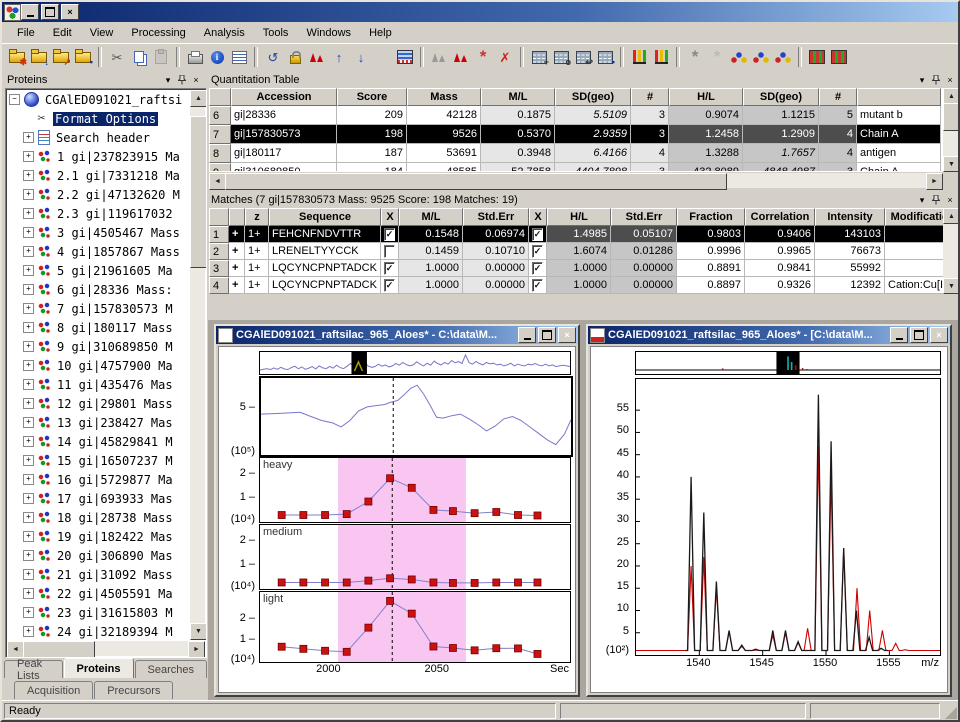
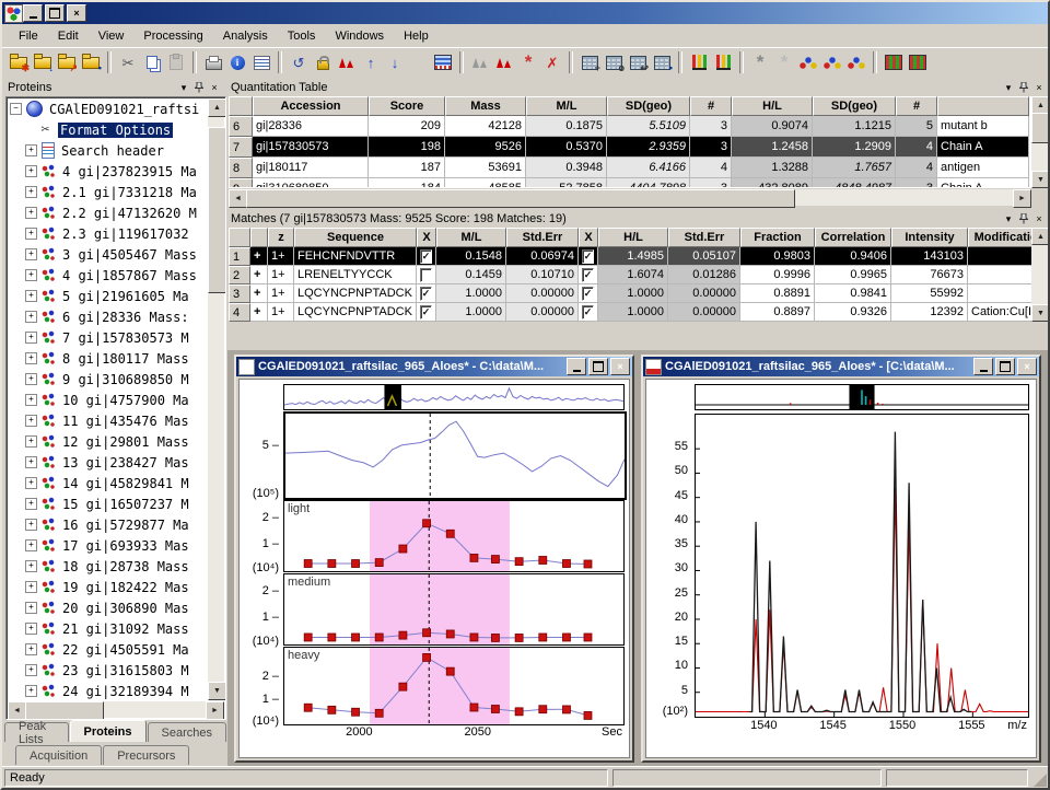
  ×
  File
  Edit
  View
  Processing
  Analysis
  Tools
  Windows
  Help
  ✱
  ↓
  ↗
  ▪
  ✂
  i
  ↺
  ↑
  ↓
  *
  ✗
  +
  o
  ↩
  ▪
  *
  *
  Proteins
  ▾
  ×
  −
  CGAlED091021_raftsi
  ✂
  Format Options
  +
  Search header
  +
- 1 gi|237823915 Ma
+ 4 gi|237823915 Ma
  +
  2.1 gi|7331218 Ma
  +
  2.2 gi|47132620 M
  +
  2.3 gi|119617032
  +
  3 gi|4505467 Mass
  +
  4 gi|1857867 Mass
  +
  5 gi|21961605 Ma
  +
  6 gi|28336 Mass:
  +
  7 gi|157830573 M
  +
  8 gi|180117 Mass
  +
  9 gi|310689850 M
  +
  10 gi|4757900 Ma
  +
  11 gi|435476 Mas
  +
  12 gi|29801 Mass
  +
  13 gi|238427 Mas
  +
  14 gi|45829841 M
  +
  15 gi|16507237 M
  +
  16 gi|5729877 Ma
  +
  17 gi|693933 Mas
  +
  18 gi|28738 Mass
  +
  19 gi|182422 Mas
  +
  20 gi|306890 Mas
  +
  21 gi|31092 Mass
  +
  22 gi|4505591 Ma
  +
  23 gi|31615803 M
  +
  24 gi|32189394 M
  Peak Lists
  Proteins
  Searches
  Acquisition
  Precursors
  Quantitation Table
  ▾
  ×
  Accession
  Score
  Mass
  M/L
  SD(geo)
  #
  H/L
  SD(geo)
  #
  6
  gi|28336
  209
  42128
  0.1875
  5.5109
  3
  0.9074
  1.1215
  5
  mutant b
  7
  gi|157830573
  198
  9526
  0.5370
  2.9359
  3
  1.2458
  1.2909
  4
  Chain A
  8
  gi|180117
  187
  53691
  0.3948
  6.4166
  4
  1.3288
  1.7657
  4
  antigen
  Matches (7 gi|157830573 Mass: 9525 Score: 198 Matches: 19)
  ▾
  ×
  z
  Sequence
  X
  M/L
  Std.Err
  X
  H/L
  Std.Err
  Fraction
  Correlation
  Intensity
  Modificati
  1
  +
  1+
  FEHCNFNDVTTR
  ✓
  0.1548
  0.06974
  ✓
  1.4985
  0.05107
  0.9803
  0.9406
  143103
  2
  +
  1+
  LRENELTYYCCK
  0.1459
  0.10710
  ✓
  1.6074
  0.01286
  0.9996
  0.9965
  76673
  3
  +
  1+
  LQCYNCPNPTADCK
  ✓
  1.0000
  0.00000
  ✓
  1.0000
  0.00000
  0.8891
  0.9841
  55992
  4
  +
  1+
  LQCYNCPNPTADCK
  ✓
  1.0000
  0.00000
  ✓
  1.0000
  0.00000
  0.8897
  0.9326
  12392
  Cation:Cu[I
  CGAlED091021_raftsilac_965_Aloes* - C:\data\M...
  ×
  5 ‒
  (10⁵)
- heavy
+ light
  1 ‒
  2 ‒
  (10⁴)
  medium
  1 ‒
  2 ‒
  (10⁴)
- light
+ heavy
  1 ‒
  2 ‒
  (10⁴)
  2000
  2050
  Sec
  CGAlED091021_raftsilac_965_Aloes* - [C:\data\M...
  ×
  5
  10
  15
  20
  25
  30
  35
  40
  45
  50
  55
  1540
  1545
  1550
  1555
  m/z
  (10²)
  Ready
